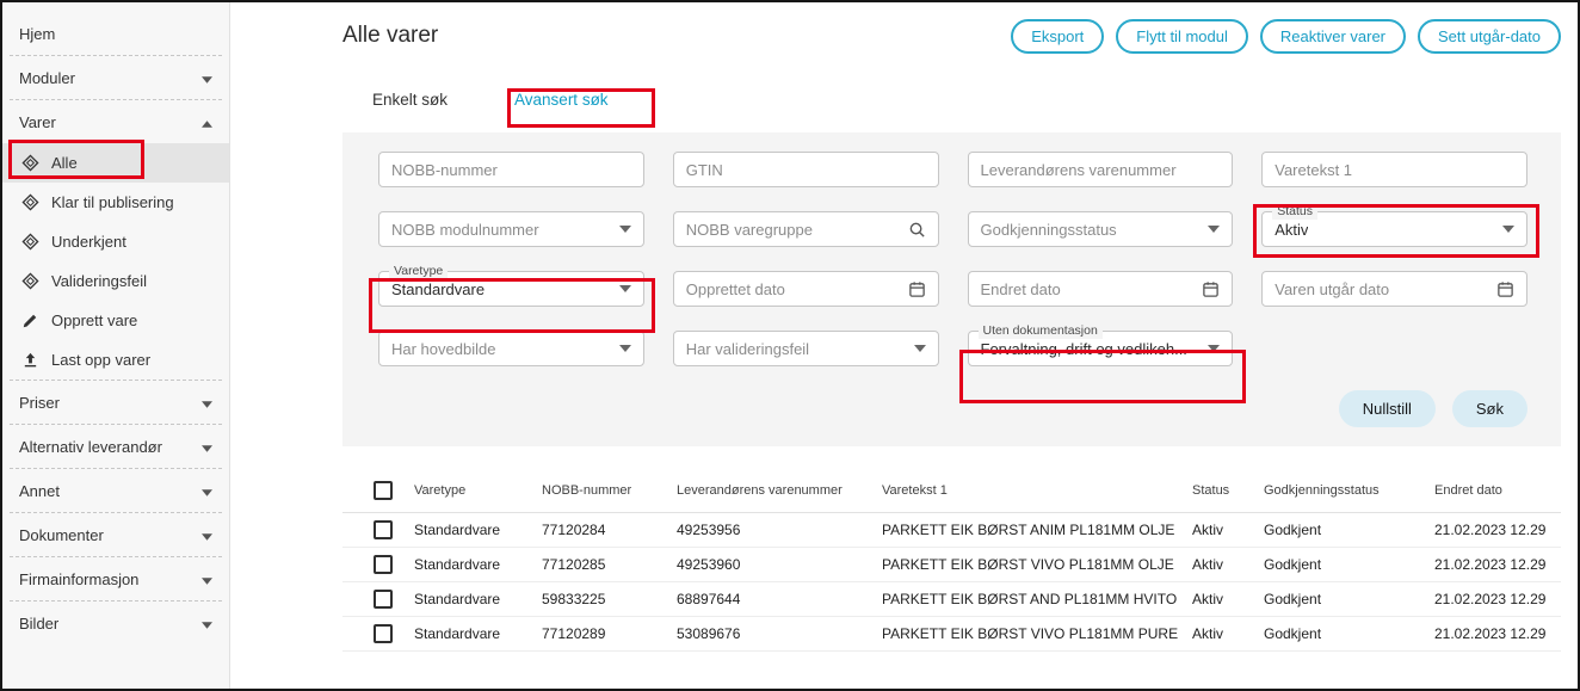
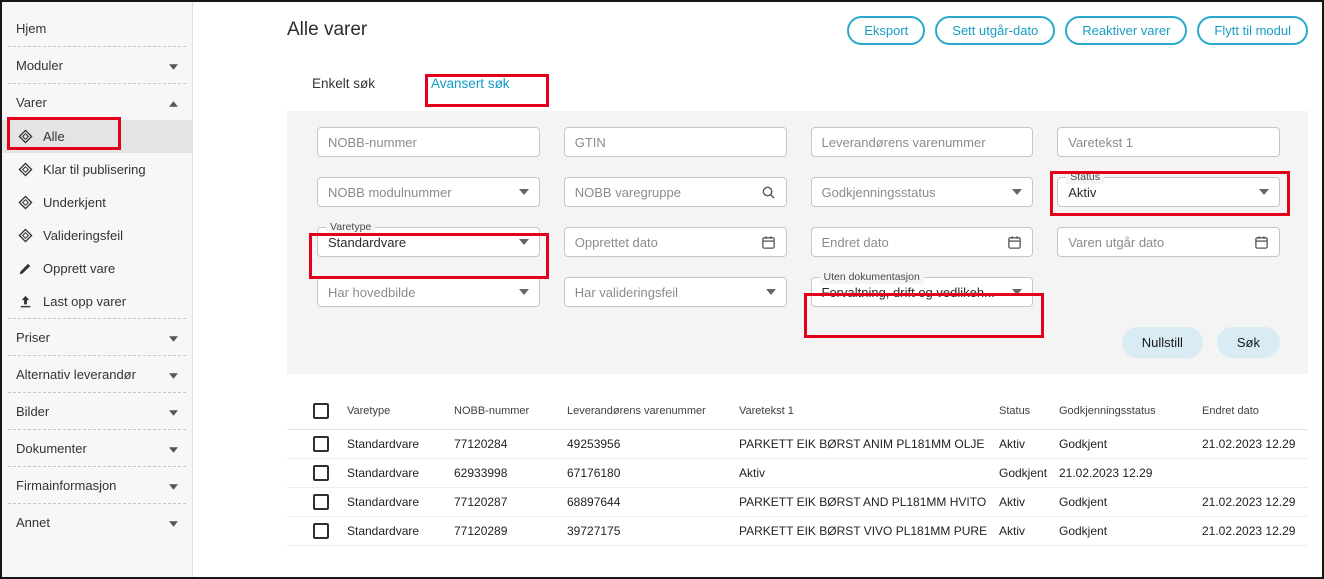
  Hjem
  Moduler
  Varer
  Alle
  Klar til publisering
  Underkjent
  Valideringsfeil
  Opprett vare
  Last opp varer
  Priser
  Alternativ leverandør
- Annet
+ Bilder
  Dokumenter
  Firmainformasjon
- Bilder
+ Annet
  Alle varer
  Eksport
- Flytt til modul
+ Sett utgår-dato
  Reaktiver varer
- Sett utgår-dato
+ Flytt til modul
  Enkelt søk
  Avansert søk
  NOBB-nummer
  GTIN
  Leverandørens varenummer
  Varetekst 1
  NOBB modulnummer
  NOBB varegruppe
  Godkjenningsstatus
  Status
  Aktiv
  Varetype
  Standardvare
  Opprettet dato
  Endret dato
  Varen utgår dato
  Har hovedbilde
  Har valideringsfeil
  Uten dokumentasjon
  Forvaltning, drift og vedlikeh...
  Nullstill
  Søk
  Varetype
  NOBB-nummer
  Leverandørens varenummer
  Varetekst 1
  Status
  Godkjenningsstatus
  Endret dato
  Standardvare
  77120284
  49253956
  PARKETT EIK BØRST ANIM PL181MM OLJE
  Aktiv
  Godkjent
  21.02.2023 12.29
  Standardvare
- 77120285
+ 62933998
- 49253960
+ 67176180
- PARKETT EIK BØRST VIVO PL181MM OLJE
  Aktiv
  Godkjent
  21.02.2023 12.29
  Standardvare
- 59833225
+ 77120287
  68897644
  PARKETT EIK BØRST AND PL181MM HVITO
  Aktiv
  Godkjent
  21.02.2023 12.29
  Standardvare
  77120289
- 53089676
+ 39727175
  PARKETT EIK BØRST VIVO PL181MM PURE
  Aktiv
  Godkjent
  21.02.2023 12.29
